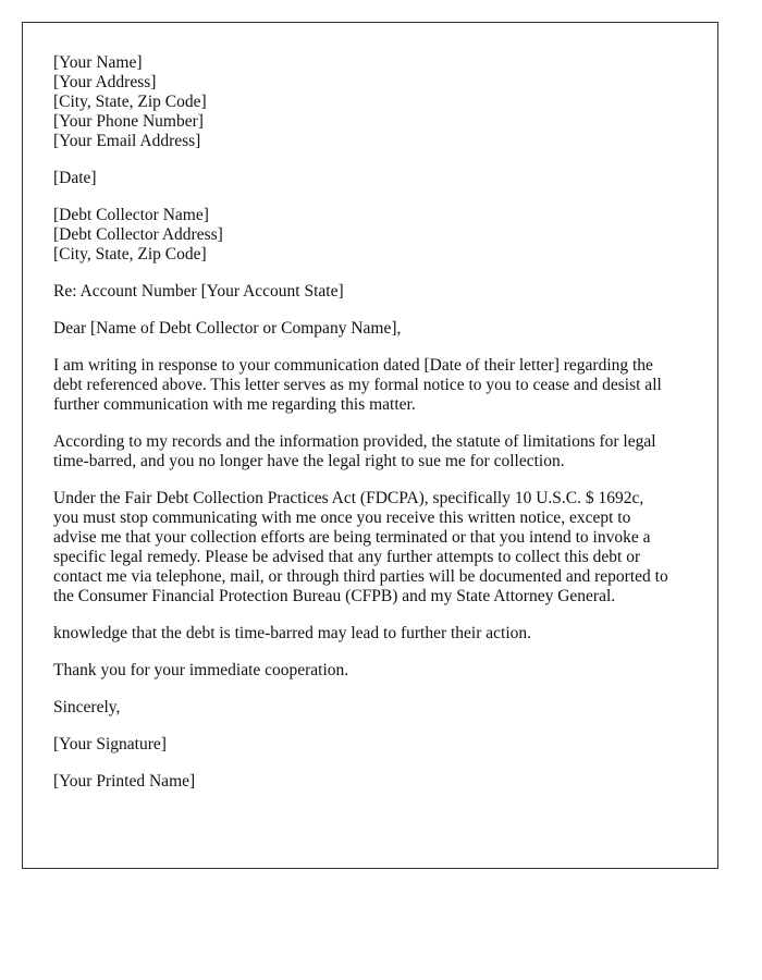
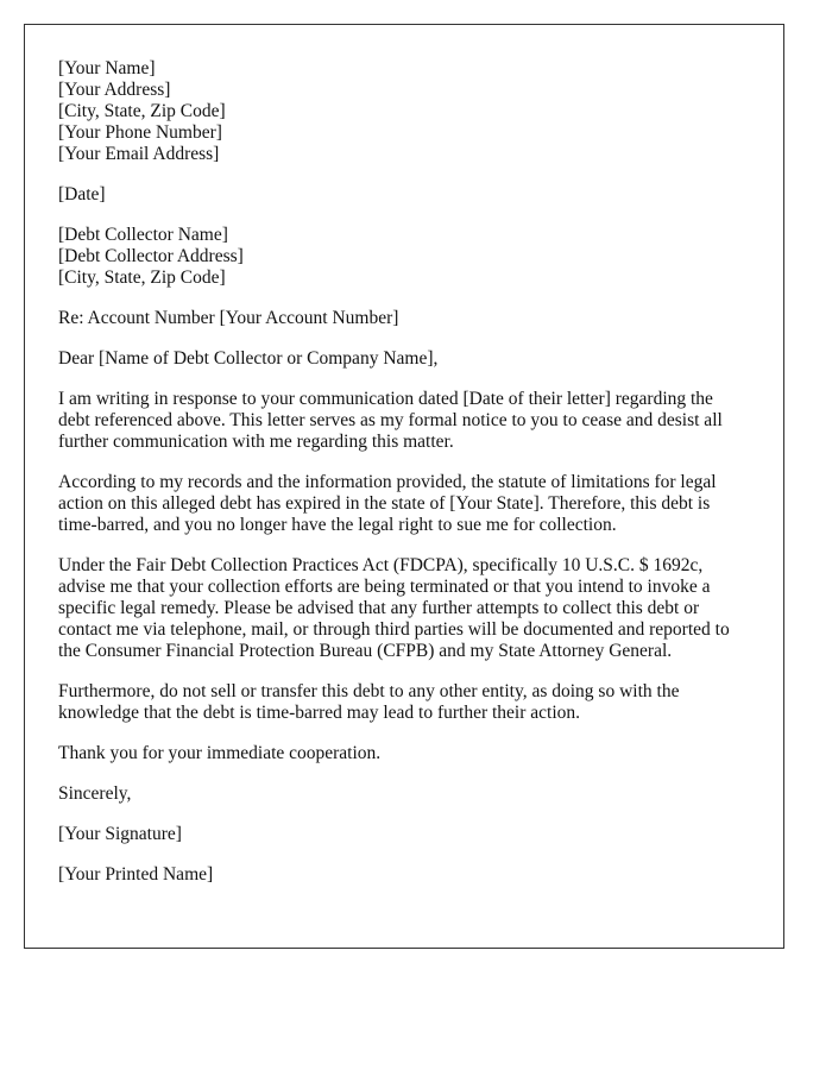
  [Your Name]
  [Your Address]
  [City, State, Zip Code]
  [Your Phone Number]
  [Your Email Address]
  [Date]
  [Debt Collector Name]
  [Debt Collector Address]
  [City, State, Zip Code]
- Re: Account Number [Your Account State]
+ Re: Account Number [Your Account Number]
  Dear [Name of Debt Collector or Company Name],
  I am writing in response to your communication dated [Date of their letter] regarding the
  debt referenced above. This letter serves as my formal notice to you to cease and desist all
  further communication with me regarding this matter.
  According to my records and the information provided, the statute of limitations for legal
+ action on this alleged debt has expired in the state of [Your State]. Therefore, this debt is
  time-barred, and you no longer have the legal right to sue me for collection.
  Under the Fair Debt Collection Practices Act (FDCPA), specifically 10 U.S.C. $ 1692c,
- you must stop communicating with me once you receive this written notice, except to
  advise me that your collection efforts are being terminated or that you intend to invoke a
  specific legal remedy. Please be advised that any further attempts to collect this debt or
  contact me via telephone, mail, or through third parties will be documented and reported to
  the Consumer Financial Protection Bureau (CFPB) and my State Attorney General.
+ Furthermore, do not sell or transfer this debt to any other entity, as doing so with the
  knowledge that the debt is time-barred may lead to further their action.
  Thank you for your immediate cooperation.
  Sincerely,
  [Your Signature]
  [Your Printed Name]
